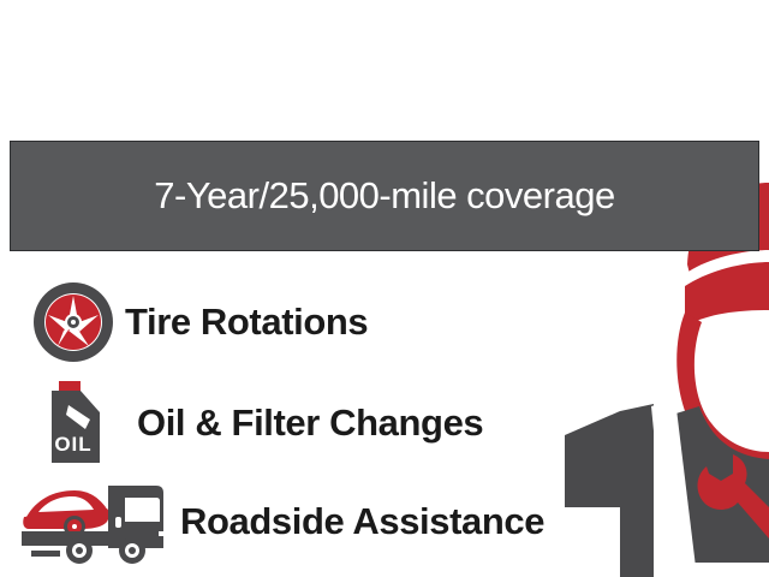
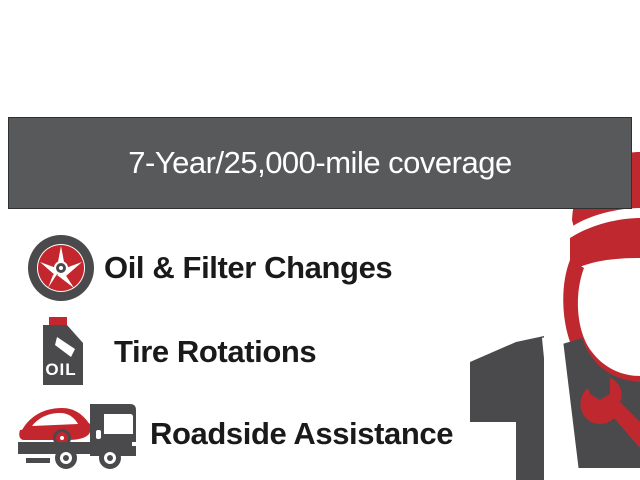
  7-Year/25,000-mile coverage
- Tire Rotations
+ Oil & Filter Changes
  OIL
- Oil & Filter Changes
+ Tire Rotations
  Roadside Assistance
